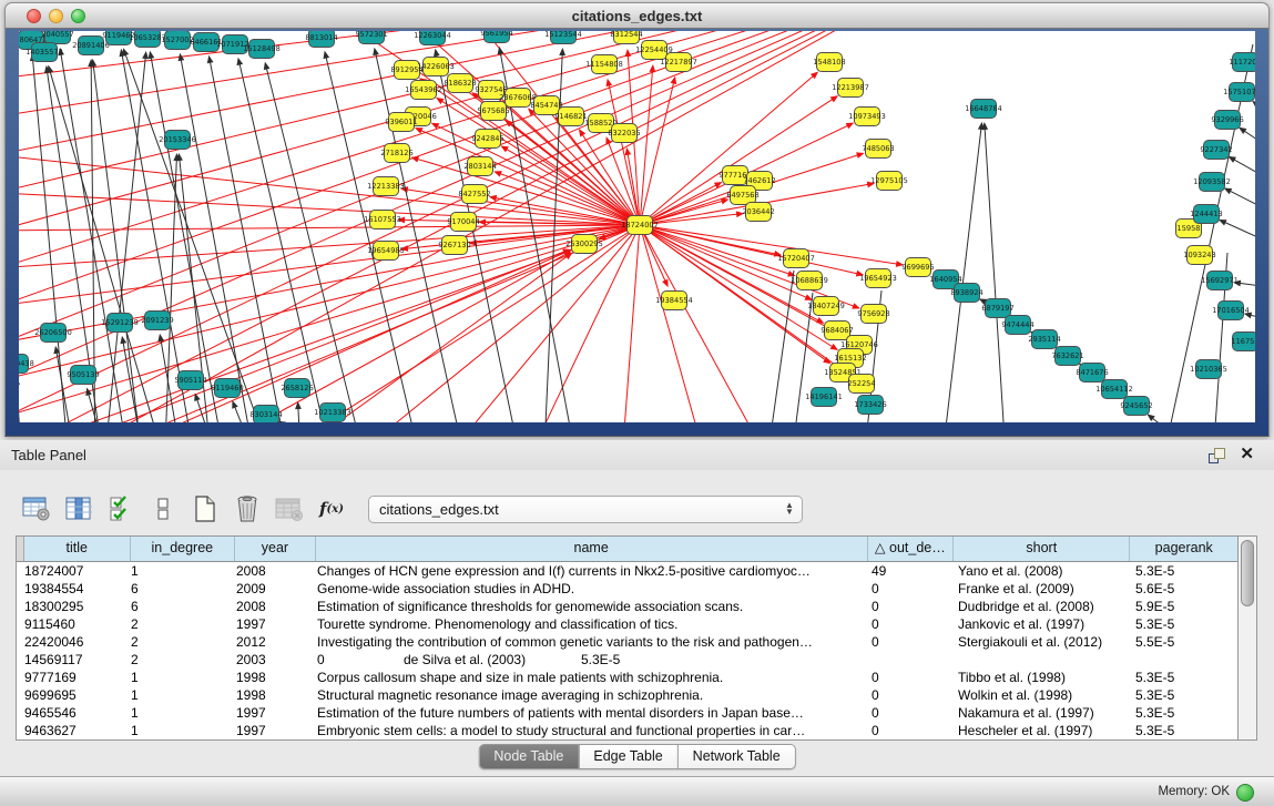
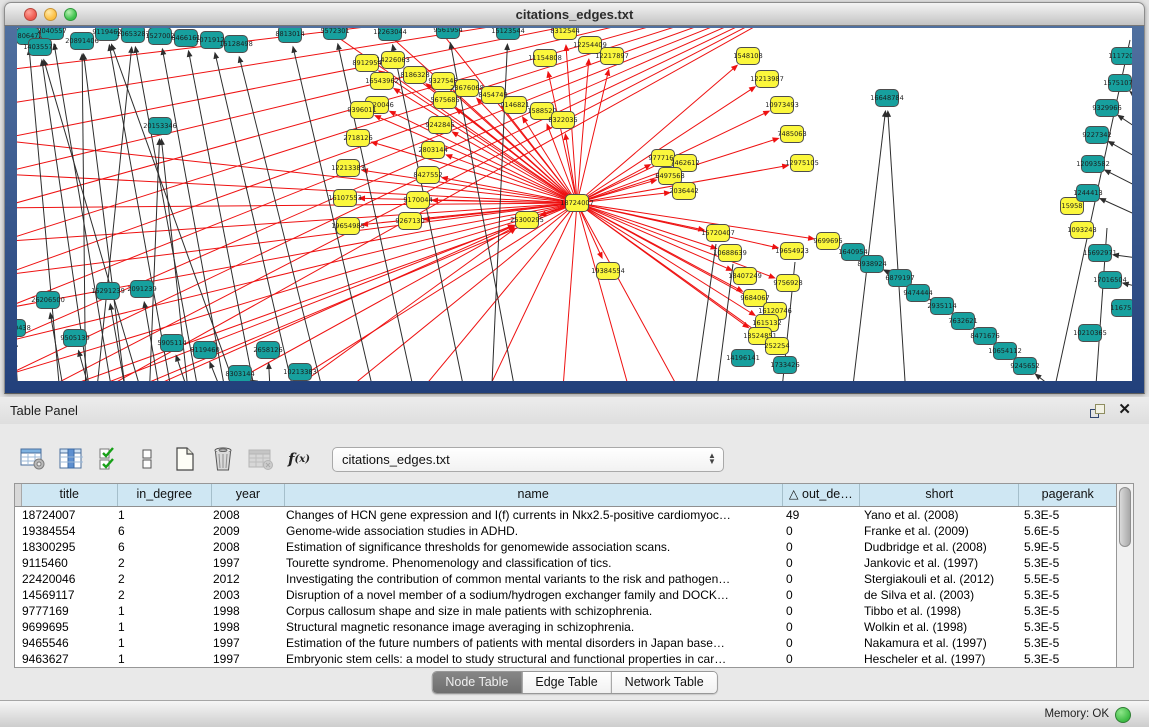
  citations_edges.txt
  80647
  2040557
  14035573
  20891406
  9119462
  10653287
  1527002
  6466161
  1071912
  15128498
  8813014
  5572301
  12263044
  9561954
  15123544
  11154808
  8312544
  12254409
  12217897
  18724007
  8912954
  14226063
  16543962
  8186328
  9327546
  23676068
  8454749
  9146821
  1588520
  8322035
  5675685
  9396011
  9242845
  2718126
  2803144
  12213383
  8427552
  16107553
  9170044
  9267130
  19654985
  25300295
  19384554
  1548108
  12213987
  10973493
  7485063
  12975105
  977716
  7462612
  6497568
  2036442
  15720407
  10688639
  19654923
  18407249
  9756928
  9684067
  16120746
  1615132
  13524851
  252254
  9699695
  15958
  1093243
  20153346
  16648784
  26206500
  9505139
  15291239
  2091239
  5905114
  9119460
  8303144
  2658126
  10213383
  14196141
  1733426
  1640954
  8938924
  6879197
  9474444
  2935114
  7632621
  8471676
  10654112
  9245652
  111720
  1575107
  9329966
  9227342
  12093582
  1244413
  15692971
  17016504
  11675
  10210365
  Table Panel
  ✕
  f
  (x)
  citations_edges.txt
  ▲
  ▼
  title
  in_degree
  year
  name
  △ out_de…
  short
  pagerank
  18724007
  1
  2008
  Changes of HCN gene expression and I(f) currents in Nkx2.5-positive cardiomyoc…
  49
  Yano et al. (2008)
  5.3E-5
  19384554
  6
  2009
  Genome-wide association studies in ADHD.
  0
  Franke et al. (2009)
  5.6E-5
  18300295
  6
  2008
  Estimation of significance thresholds for genomewide association scans.
  0
  Dudbridge et al. (2008)
  5.9E-5
  9115460
  2
  1997
  Tourette syndrome. Phenomenology and classification of tics.
  0
  Jankovic et al. (1997)
  5.3E-5
  22420046
  2
  2012
- Investigating the contribution of common genetic variants to the risk and pathogen…
+ Investigating the contribution of common mental variants to the risk and pathogen…
  0
  Stergiakouli et al. (2012)
  5.5E-5
  14569117
  2
  2003
+ Disruption of a novel member of a sodium/hydrogen exchanger family and DOCK…
  0
  de Silva et al. (2003)
  5.3E-5
  9777169
  1
  1998
  Corpus callosum shape and size in male patients with schizophrenia.
  0
  Tibbo et al. (1998)
  5.3E-5
  9699695
  1
  1998
  Structural magnetic resonance image averaging in schizophrenia.
  0
  Wolkin et al. (1998)
  5.3E-5
  9465546
  1
  1997
  Estimation of the future numbers of patients with mental disorders in Japan base…
  0
  Nakamura et al. (1997)
  5.3E-5
  9463627
  1
  1997
  Embryonic stem cells: a model to study structural and functional properties in car…
  0
  Hescheler et al. (1997)
  5.3E-5
  Node Table
  Edge Table
  Network Table
  Memory: OK
